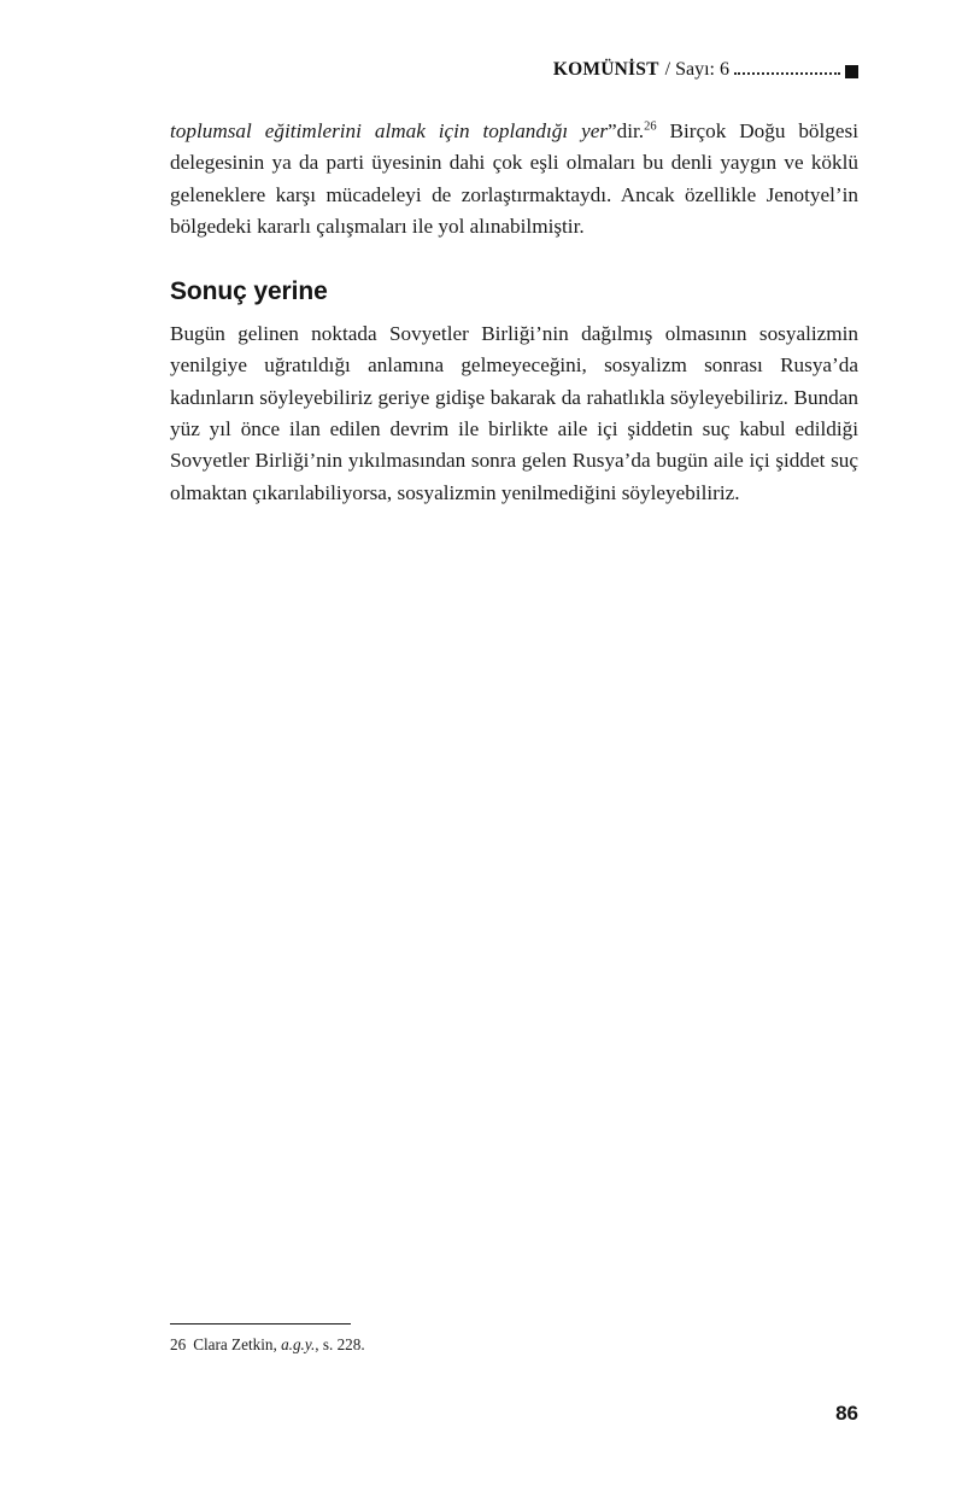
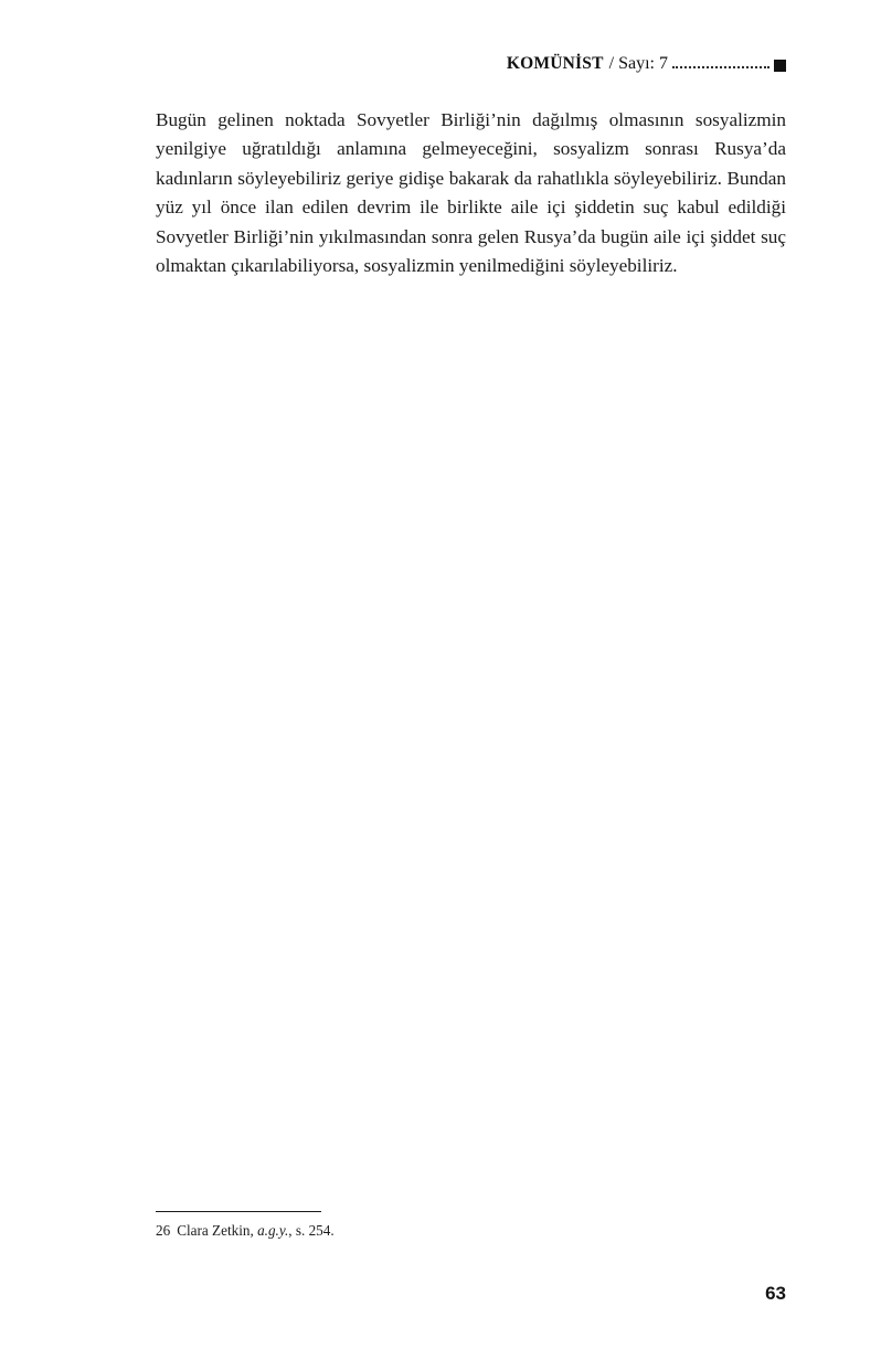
  KOMÜNİST
  /
- Sayı: 6
+ Sayı: 7
- toplumsal eğitimlerini almak için toplandığı yer”dir.26 Birçok Doğu bölgesi delegesinin ya da parti üyesinin dahi çok eşli olmaları bu denli yaygın ve köklü geleneklere karşı mücadeleyi de zorlaştırmaktaydı. Ancak özellikle Jenotyel’in bölgedeki kararlı çalışmaları ile yol alınabilmiştir.
- Sonuç yerine
  Bugün gelinen noktada Sovyetler Birliği’nin dağılmış olmasının sosyalizmin yenilgiye uğratıldığı anlamına gelmeyeceğini, sosyalizm sonrası Rusya’da kadınların söyleyebiliriz geriye gidişe bakarak da rahatlıkla söyleyebiliriz. Bundan yüz yıl önce ilan edilen devrim ile birlikte aile içi şiddetin suç kabul edildiği Sovyetler Birliği’nin yıkılmasından sonra gelen Rusya’da bugün aile içi şiddet suç olmaktan çıkarılabiliyorsa, sosyalizmin yenilmediğini söyleyebiliriz.
- 26 Clara Zetkin, a.g.y., s. 228.
+ 26 Clara Zetkin, a.g.y., s. 254.
- 86
+ 63
